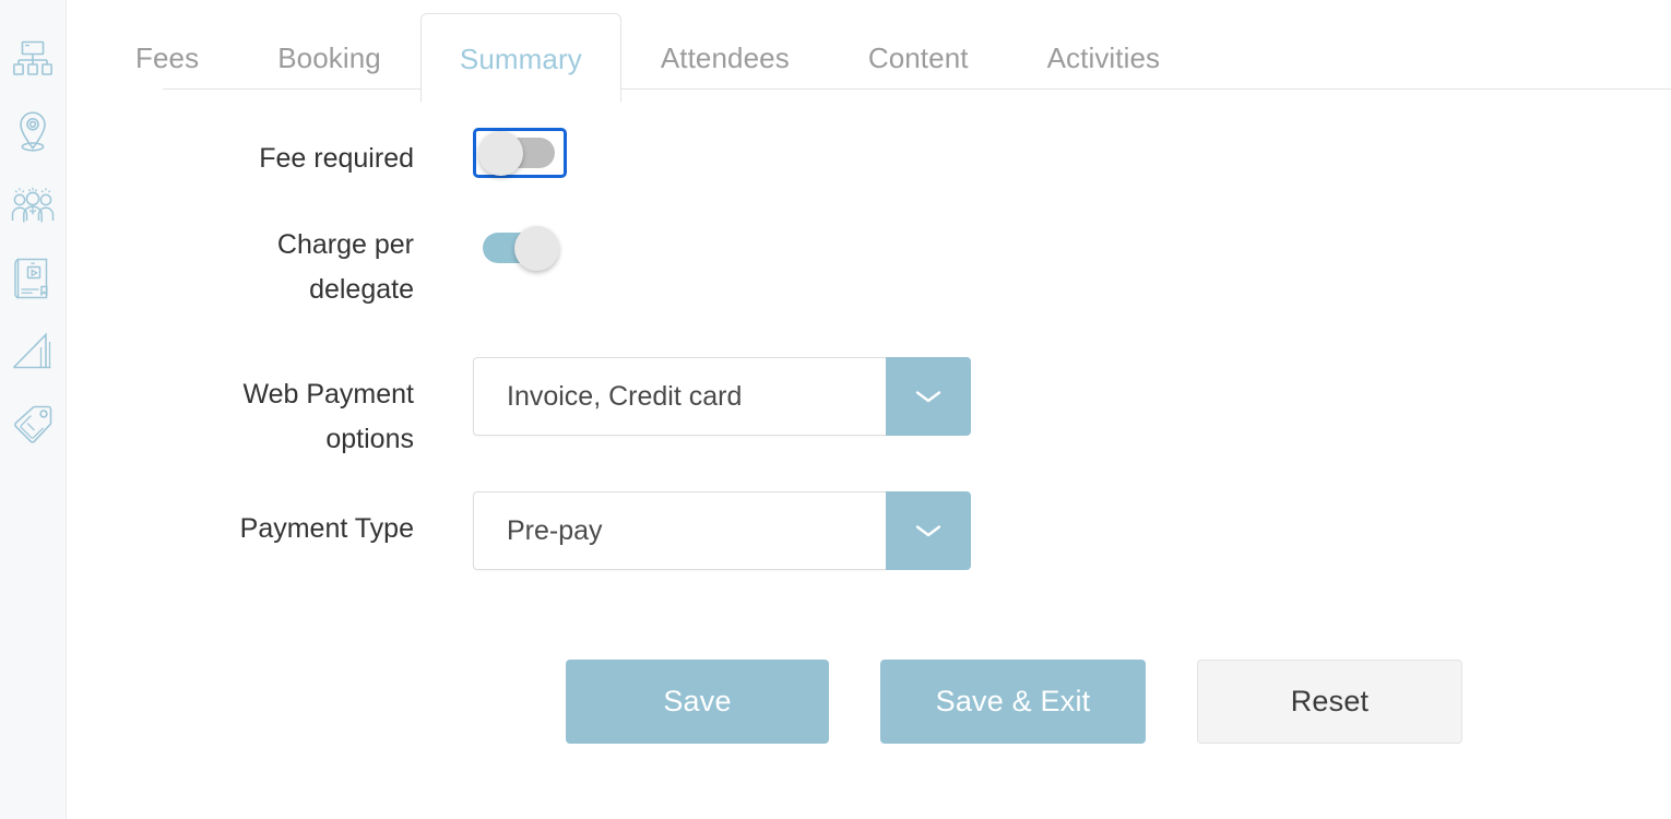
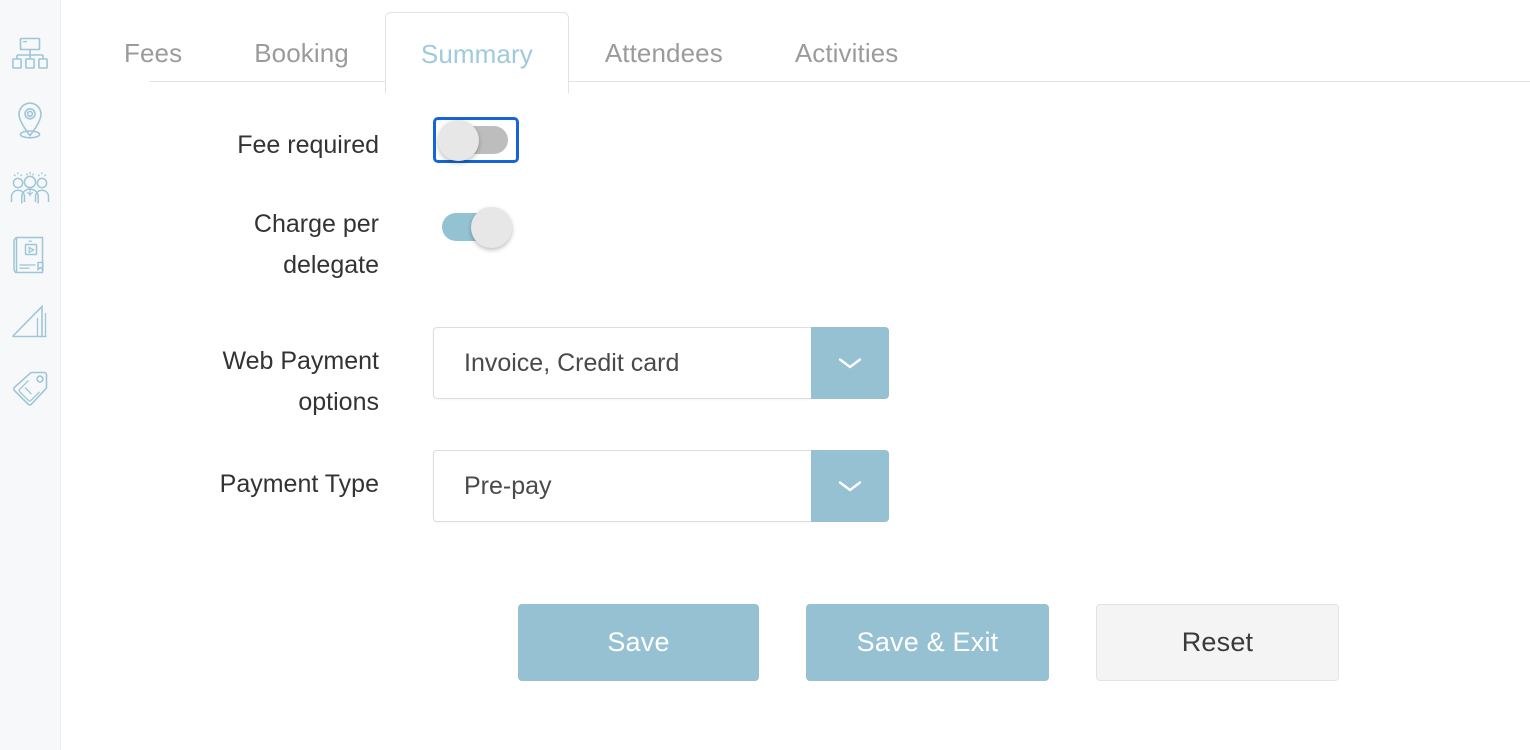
  Fees
  Booking
  Summary
  Attendees
- Content
  Activities
  Fee required
  Charge per
  delegate
  Web Payment
  options
  Invoice, Credit card
  Payment Type
  Pre-pay
  Save
  Save & Exit
  Reset
